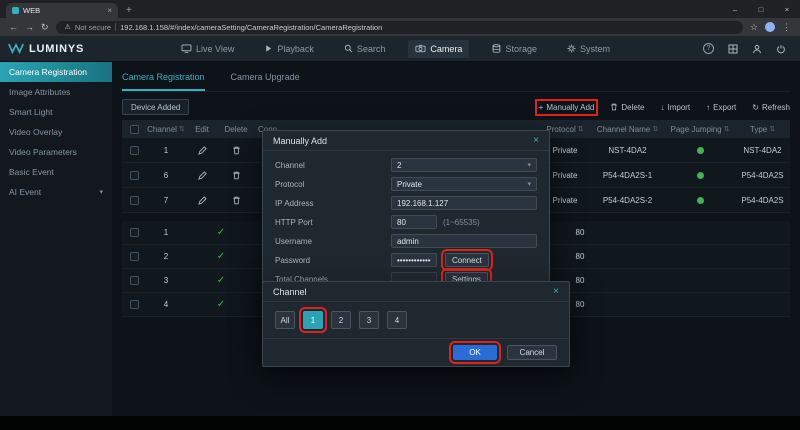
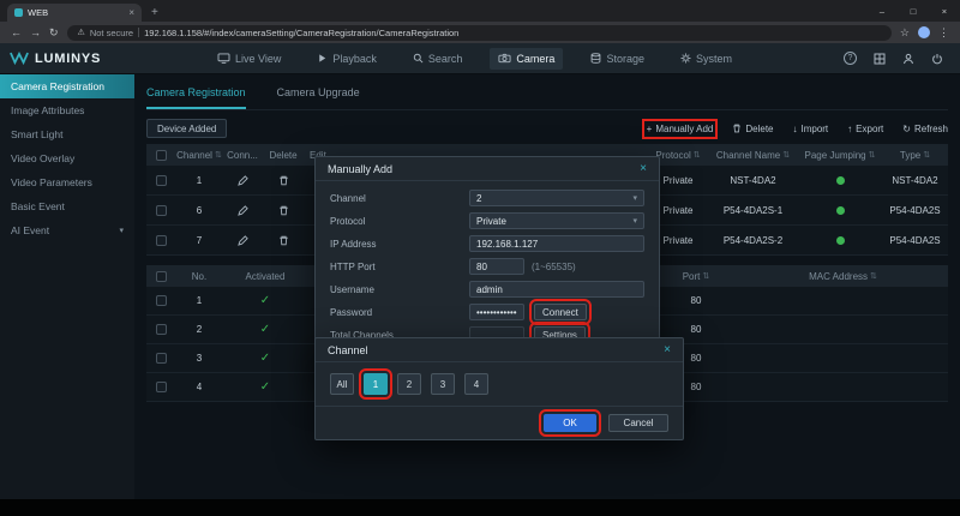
  WEB
  ×
  +
  –
  □
  ×
  ←
  →
  ↻
  Not secure
  192.168.1.158/#/index/cameraSetting/CameraRegistration/CameraRegistration
  ☆
  ⋮
  LUMINYS
  Live View
  Playback
  Search
  Camera
  Storage
  System
  Camera Registration
  Image Attributes
  Smart Light
  Video Overlay
  Video Parameters
  Basic Event
  AI Event
  Camera Registration
  Camera Upgrade
  Device Added
  +
  Manually Add
  Delete
  ↓
  Import
  ↑
  Export
  ↻
  Refresh
  Channel
- Edit
+ Conn...
  Delete
- Conn...
+ Edit
  Protocol
  Channel Name
  Page Jumping
  Type
  1
  Private
  NST-4DA2
  NST-4DA2
  6
  Private
  P54-4DA2S-1
  P54-4DA2S
  7
  Private
  P54-4DA2S-2
  P54-4DA2S
+ No.
+ Activated
+ Port
+ MAC Address
  1
  ✓
  80
  2
  ✓
  80
  3
  ✓
  80
  4
  ✓
  80
  Manually Add
  ×
  Channel
  2
  Protocol
  Private
  IP Address
  192.168.1.127
  HTTP Port
  80
  (1~65535)
  Username
  admin
  Password
  ••••••••••••
  Connect
  Total Channels
  Settings
  Channel
  ×
  All
  1
  2
  3
  4
  OK
  Cancel
